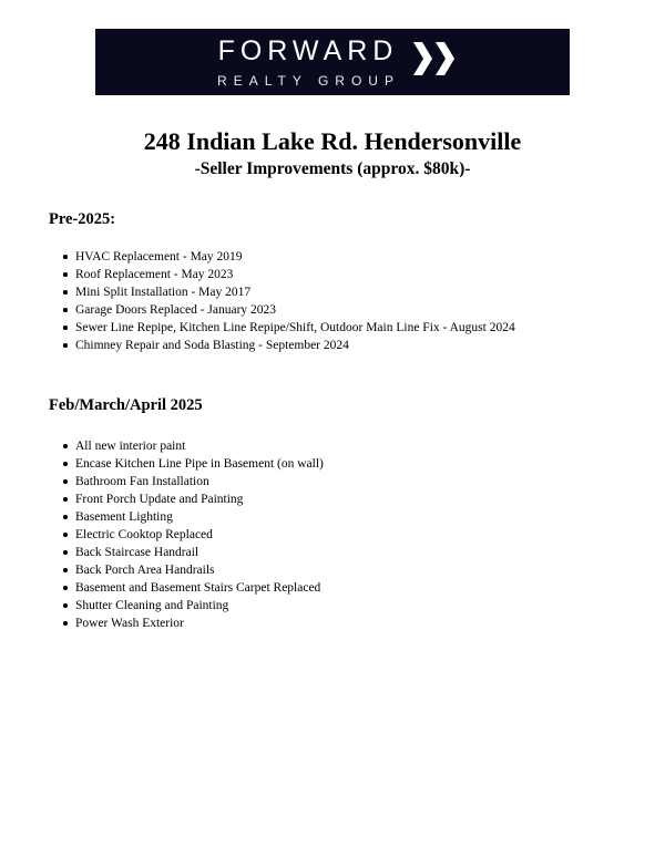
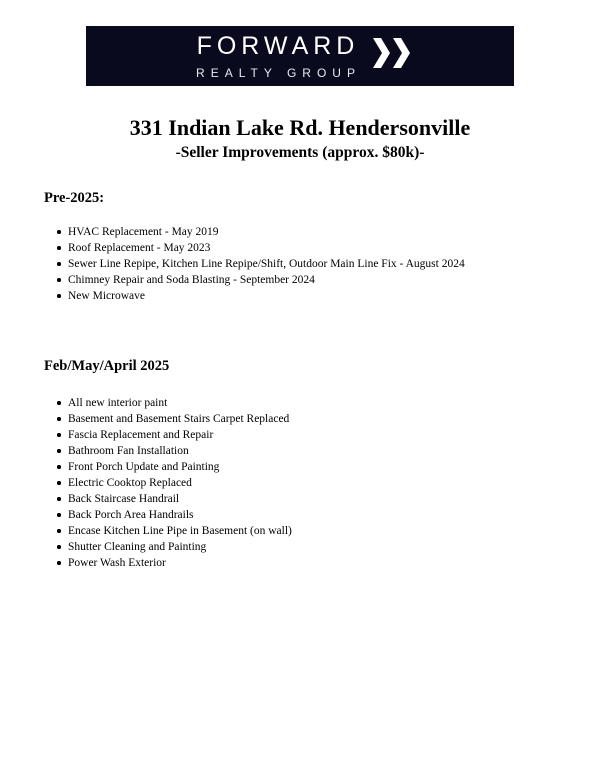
  FORWARD
  REALTY GROUP
- 248 Indian Lake Rd. Hendersonville
+ 331 Indian Lake Rd. Hendersonville
  -Seller Improvements (approx. $80k)-
  Pre-2025:
  HVAC Replacement - May 2019
  Roof Replacement - May 2023
- Mini Split Installation - May 2017
- Garage Doors Replaced - January 2023
  Sewer Line Repipe, Kitchen Line Repipe/Shift, Outdoor Main Line Fix - August 2024
  Chimney Repair and Soda Blasting - September 2024
+ New Microwave
- Feb/March/April 2025
+ Feb/May/April 2025
  All new interior paint
- Encase Kitchen Line Pipe in Basement (on wall)
+ Basement and Basement Stairs Carpet Replaced
+ Fascia Replacement and Repair
  Bathroom Fan Installation
  Front Porch Update and Painting
- Basement Lighting
  Electric Cooktop Replaced
  Back Staircase Handrail
  Back Porch Area Handrails
- Basement and Basement Stairs Carpet Replaced
+ Encase Kitchen Line Pipe in Basement (on wall)
  Shutter Cleaning and Painting
  Power Wash Exterior
